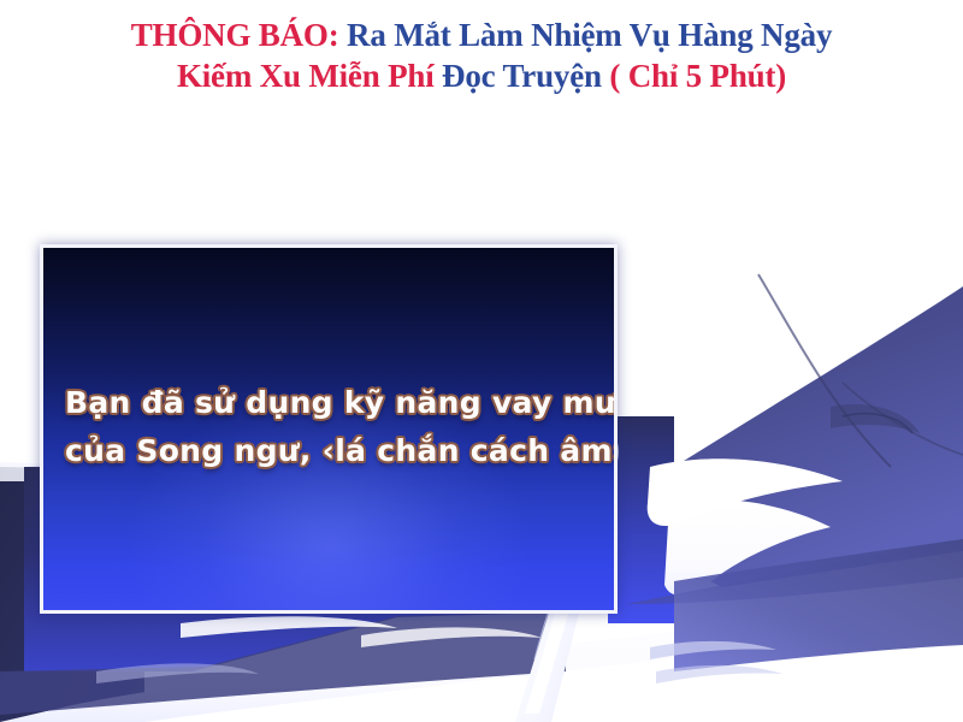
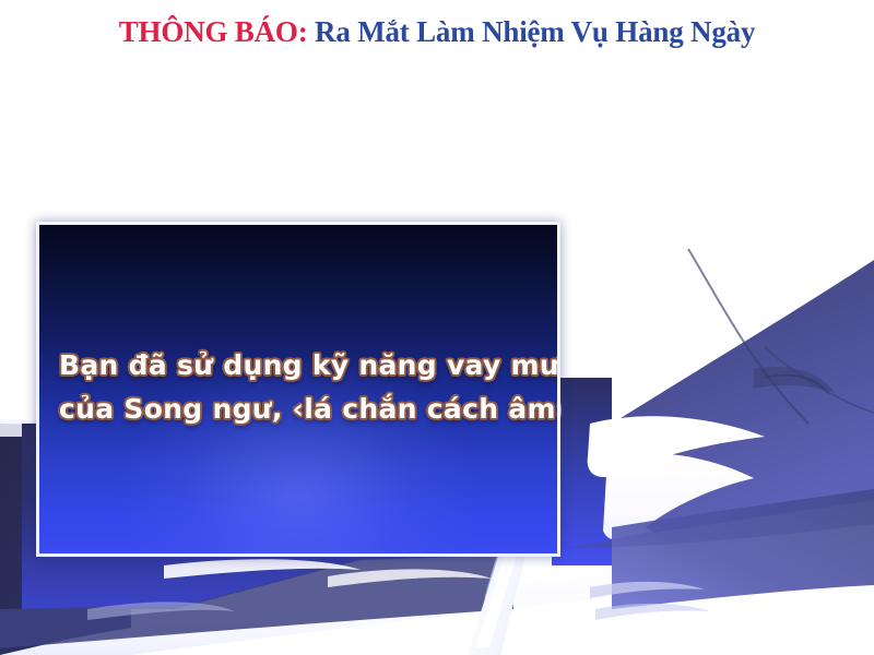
  Bạn đã sử dụng kỹ năng vay mư
  của Song ngư, ‹lá chắn cách âm
  THÔNG BÁO: Ra Mắt Làm Nhiệm Vụ Hàng Ngày
- Kiếm Xu Miễn Phí Đọc Truyện ( Chỉ 5 Phút)
